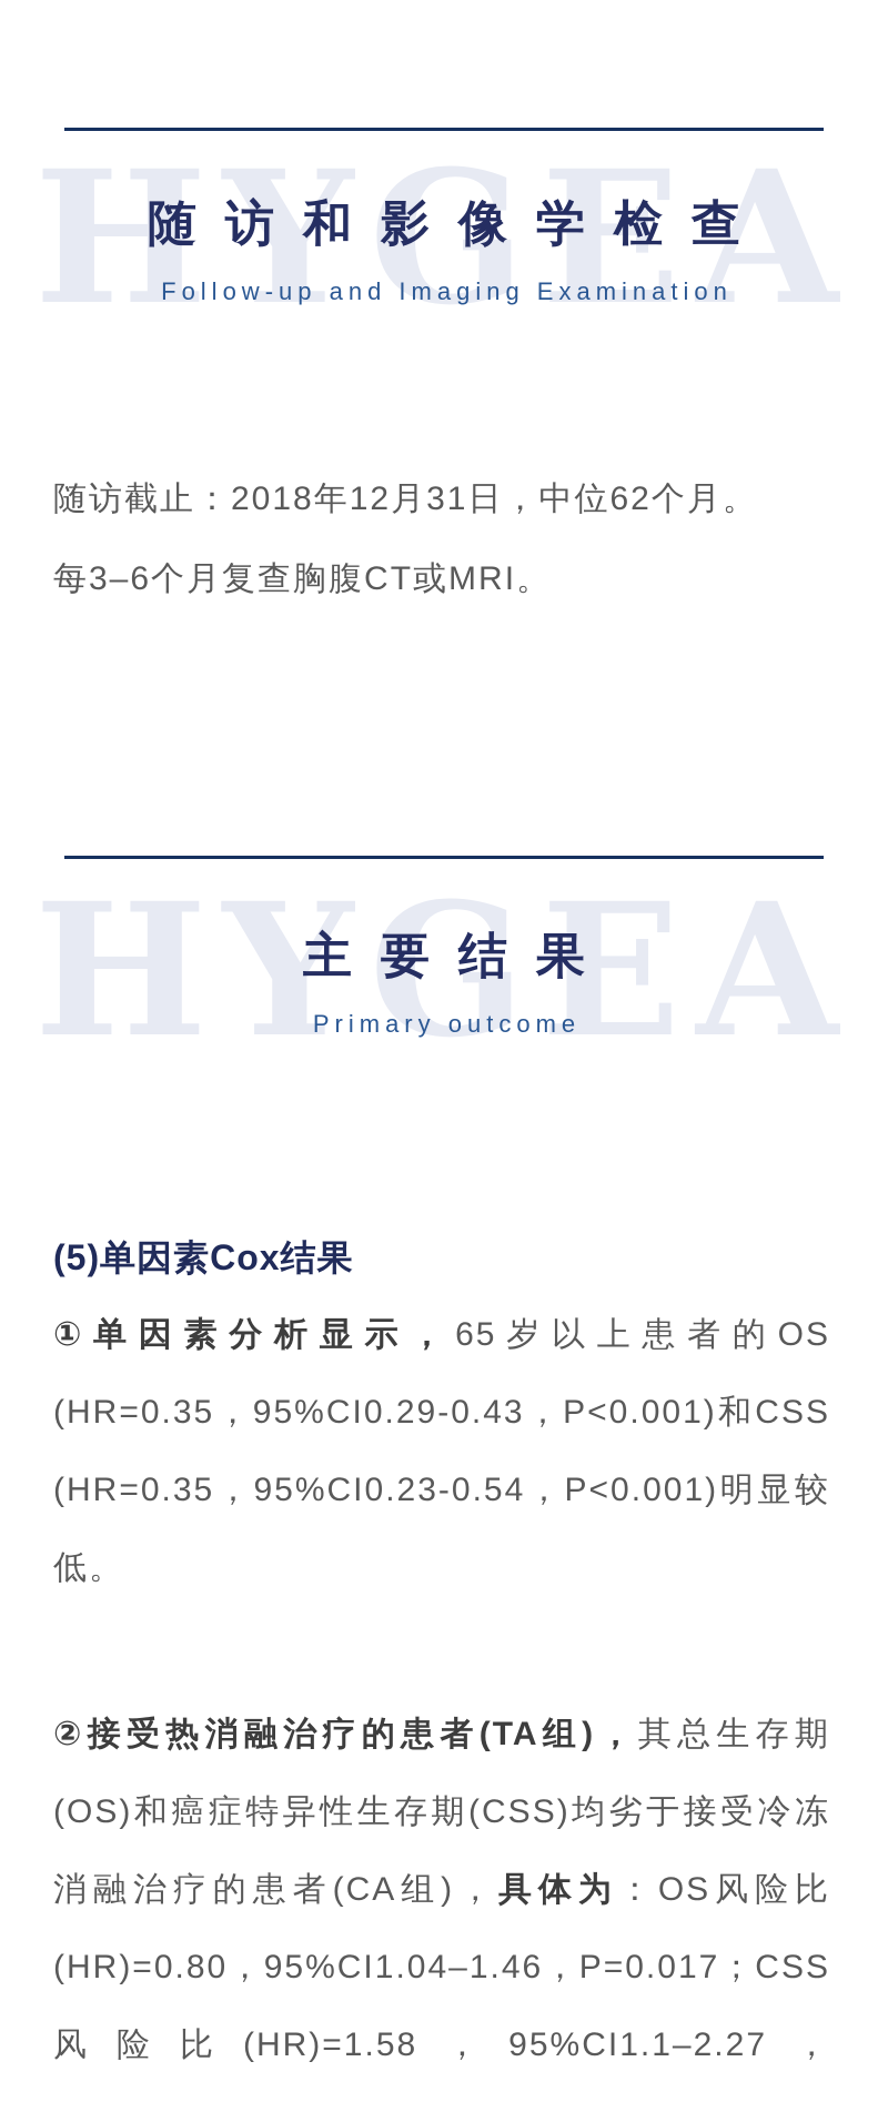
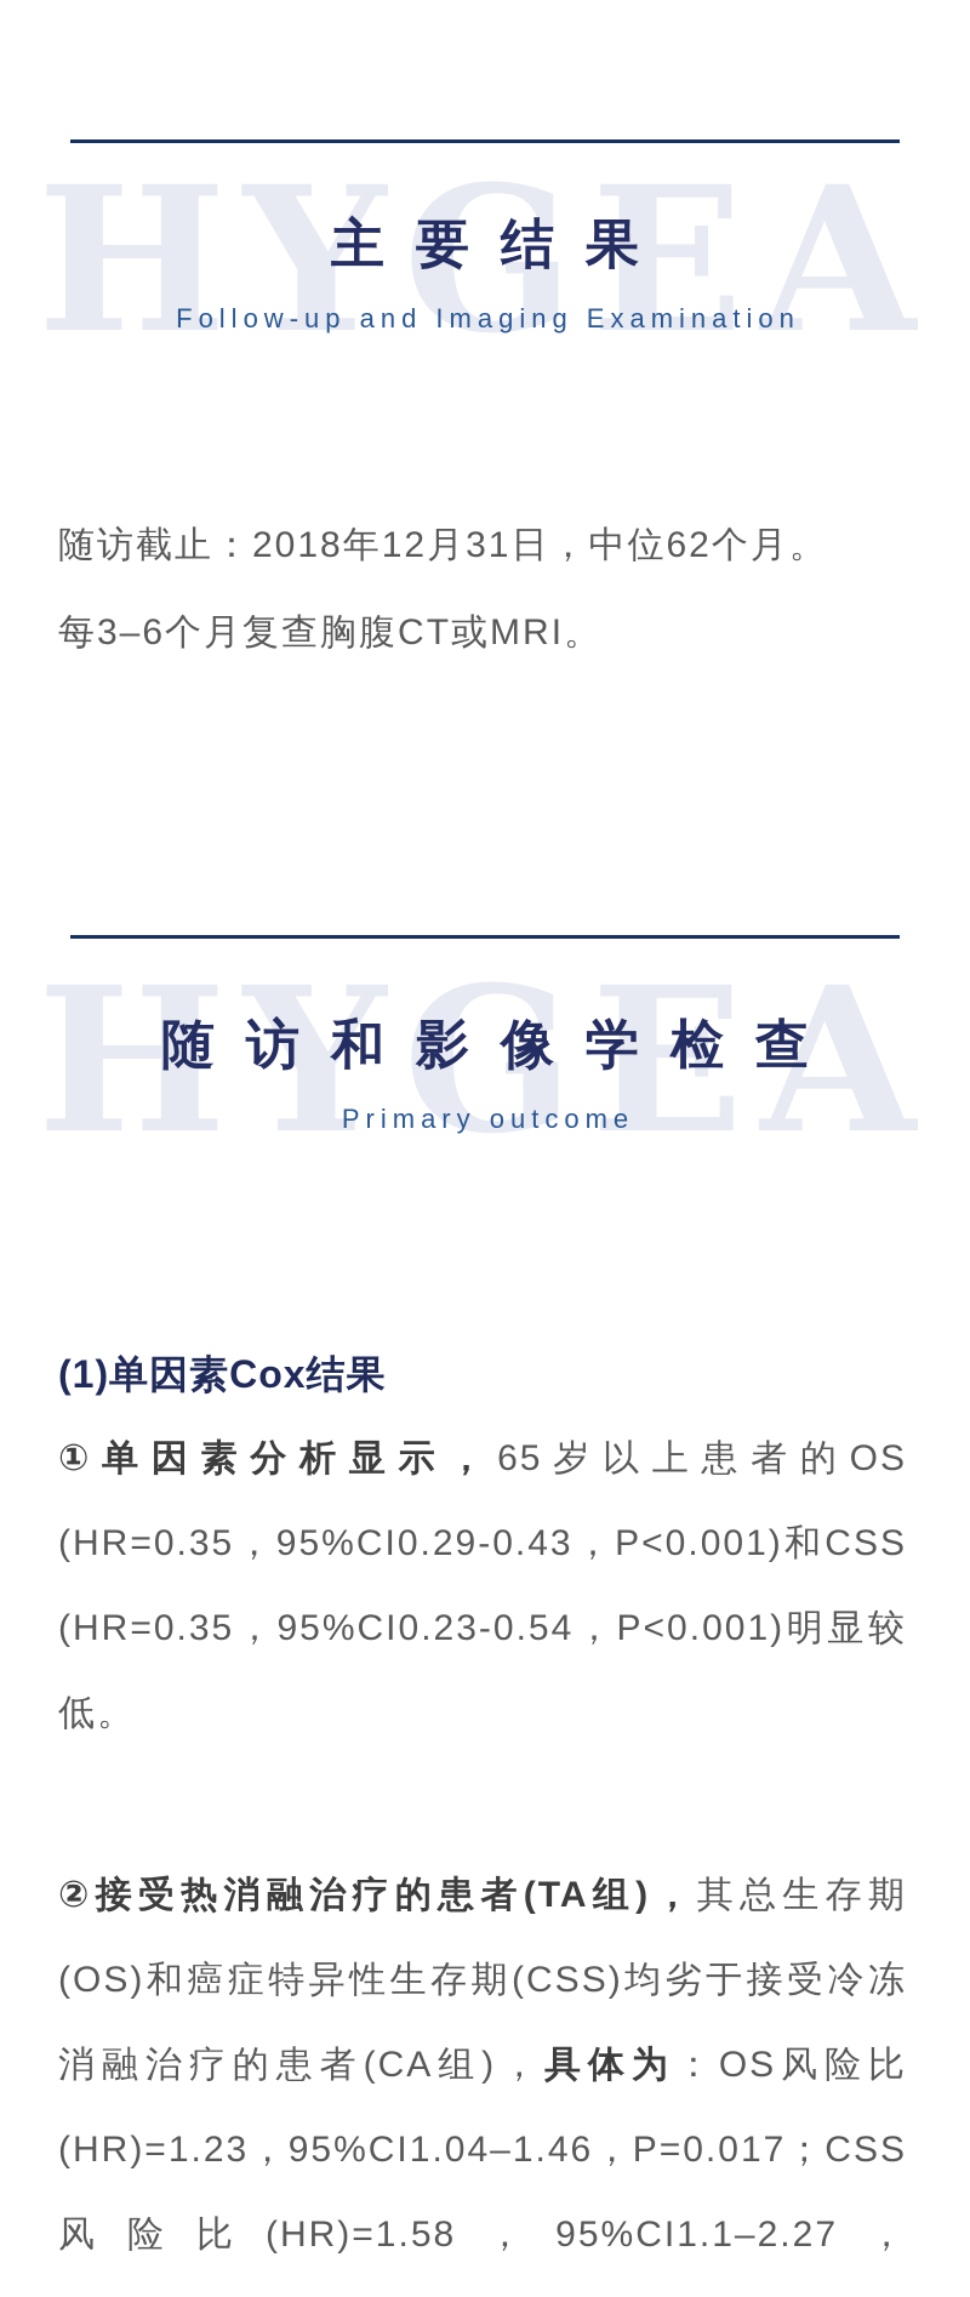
  HYGEA
- 随访和影像学检查
+ 主要结果
  Follow-up and Imaging Examination
  随访截止：2018年12月31日，中位62个月。
  每3–6个月复查胸腹CT或MRI。
  HYGEA
- 主要结果
+ 随访和影像学检查
  Primary outcome
- (5)单因素Cox结果
+ (1)单因素Cox结果
  ①单因素分析显示，65岁以上患者的OS
  (HR=0.35，95%CI0.29-0.43，P<0.001)和CSS
  (HR=0.35，95%CI0.23-0.54，P<0.001)明显较
  低。
  ②接受热消融治疗的患者(TA组)，其总生存期
  (OS)和癌症特异性生存期(CSS)均劣于接受冷冻
  消融治疗的患者(CA组)，具体为：OS风险比
- (HR)=0.80，95%CI1.04–1.46，P=0.017；CSS
+ (HR)=1.23，95%CI1.04–1.46，P=0.017；CSS
  风险比(HR)=1.58，95%CI1.1–2.27，
